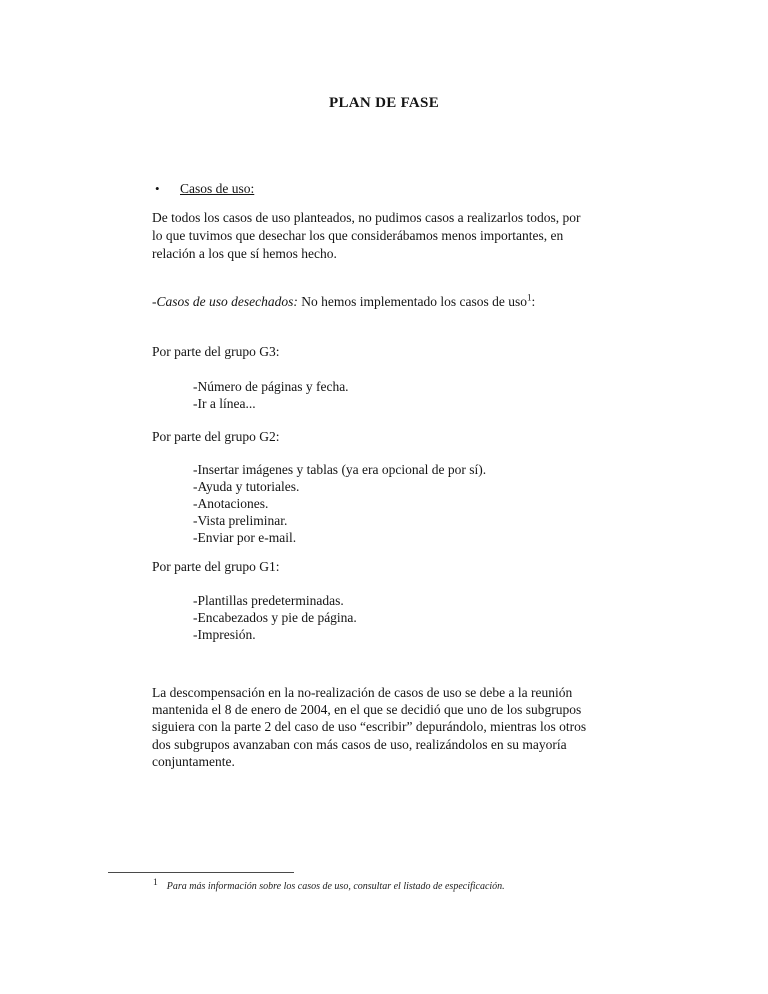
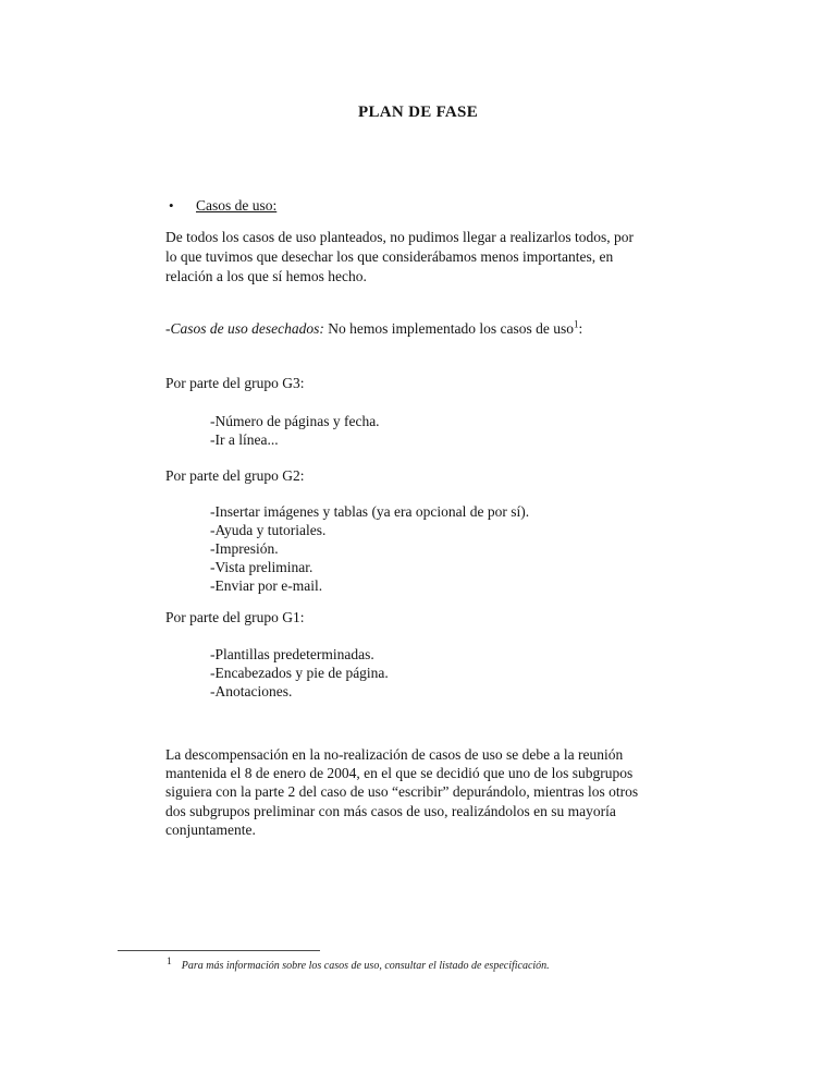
  PLAN DE FASE
  • Casos de uso:
- De todos los casos de uso planteados, no pudimos casos a realizarlos todos, por
+ De todos los casos de uso planteados, no pudimos llegar a realizarlos todos, por
  lo que tuvimos que desechar los que considerábamos menos importantes, en
  relación a los que sí hemos hecho.
  -Casos de uso desechados: No hemos implementado los casos de uso1:
  Por parte del grupo G3:
  -Número de páginas y fecha.
  -Ir a línea...
  Por parte del grupo G2:
  -Insertar imágenes y tablas (ya era opcional de por sí).
  -Ayuda y tutoriales.
- -Anotaciones.
+ -Impresión.
  -Vista preliminar.
  -Enviar por e-mail.
  Por parte del grupo G1:
  -Plantillas predeterminadas.
  -Encabezados y pie de página.
- -Impresión.
+ -Anotaciones.
  La descompensación en la no-realización de casos de uso se debe a la reunión
  mantenida el 8 de enero de 2004, en el que se decidió que uno de los subgrupos
  siguiera con la parte 2 del caso de uso “escribir” depurándolo, mientras los otros
- dos subgrupos avanzaban con más casos de uso, realizándolos en su mayoría
+ dos subgrupos preliminar con más casos de uso, realizándolos en su mayoría
  conjuntamente.
  1 Para más información sobre los casos de uso, consultar el listado de especificación.
